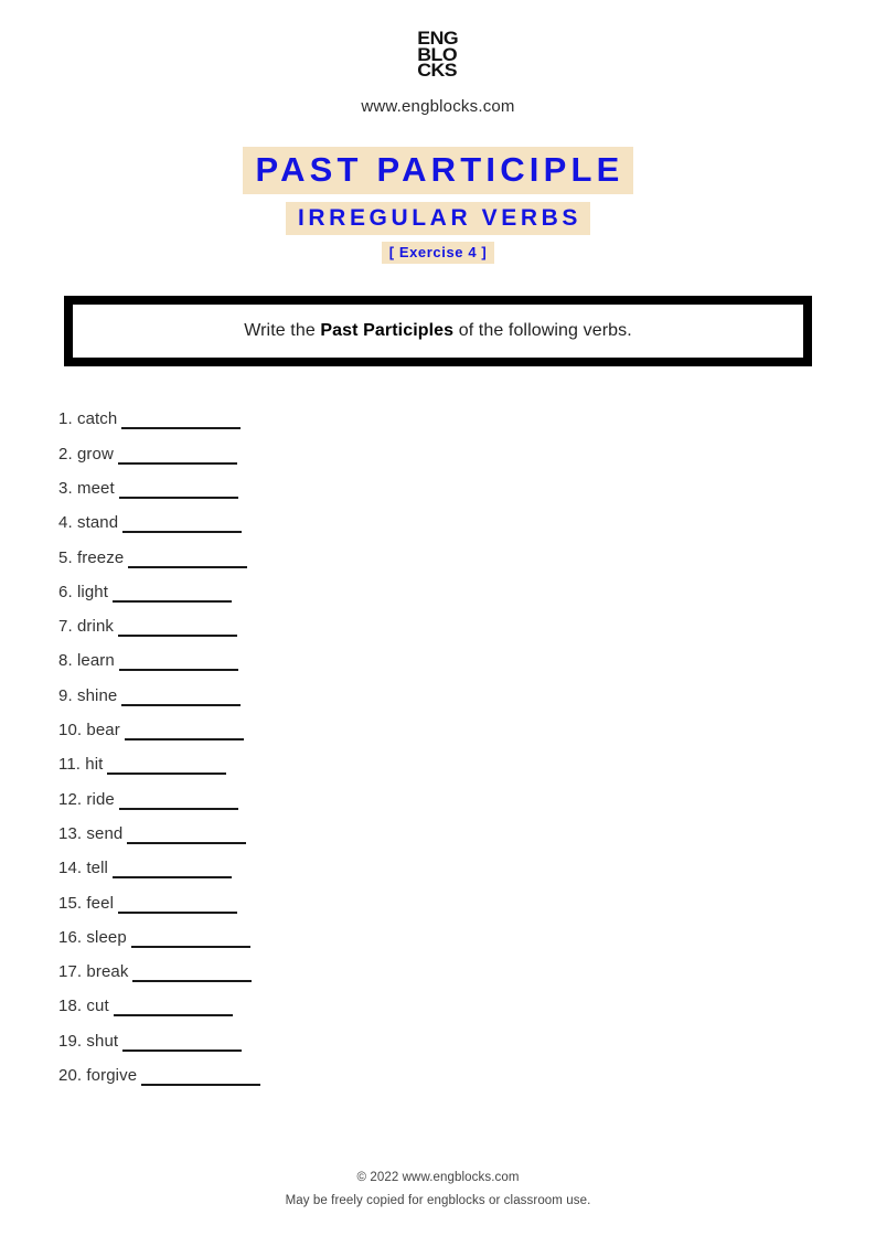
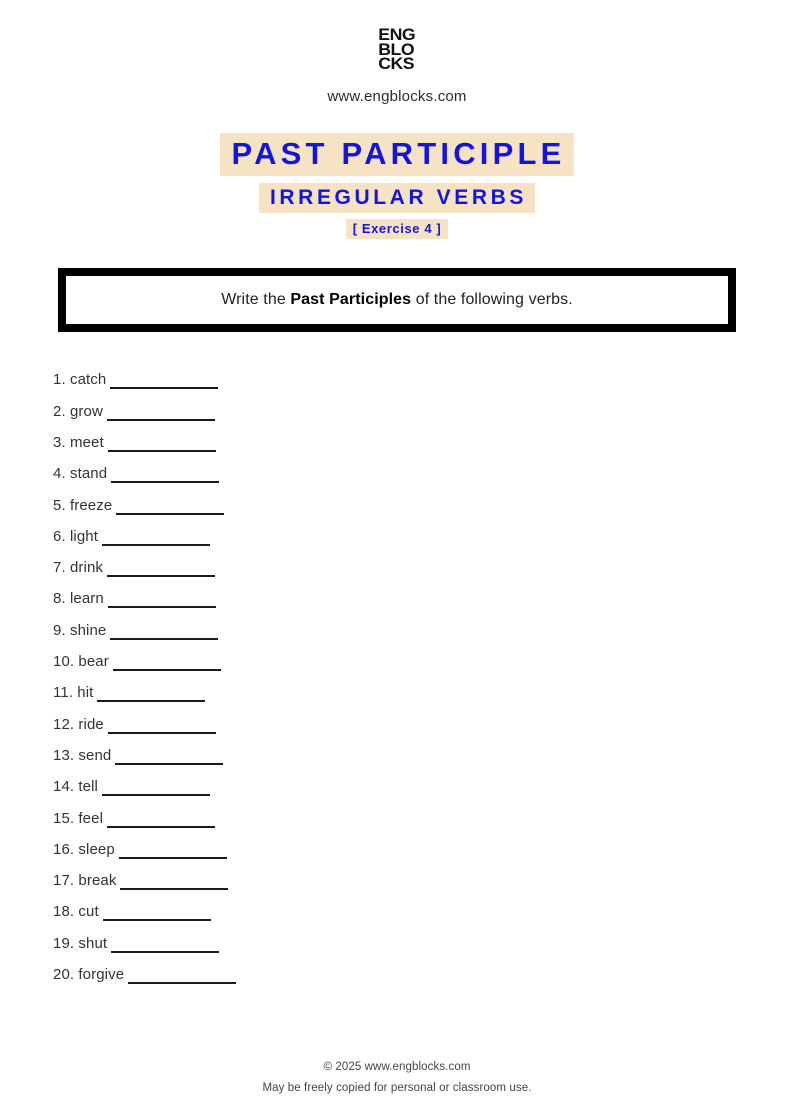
  ENG
  BLO
  CKS
  www.engblocks.com
  PAST PARTICIPLE
  IRREGULAR VERBS
  [ Exercise 4 ]
  Write the Past Participles of the following verbs.
  1. catch
  2. grow
  3. meet
  4. stand
  5. freeze
  6. light
  7. drink
  8. learn
  9. shine
  10. bear
  11. hit
  12. ride
  13. send
  14. tell
  15. feel
  16. sleep
  17. break
  18. cut
  19. shut
  20. forgive
- © 2022 www.engblocks.com
+ © 2025 www.engblocks.com
- May be freely copied for engblocks or classroom use.
+ May be freely copied for personal or classroom use.
